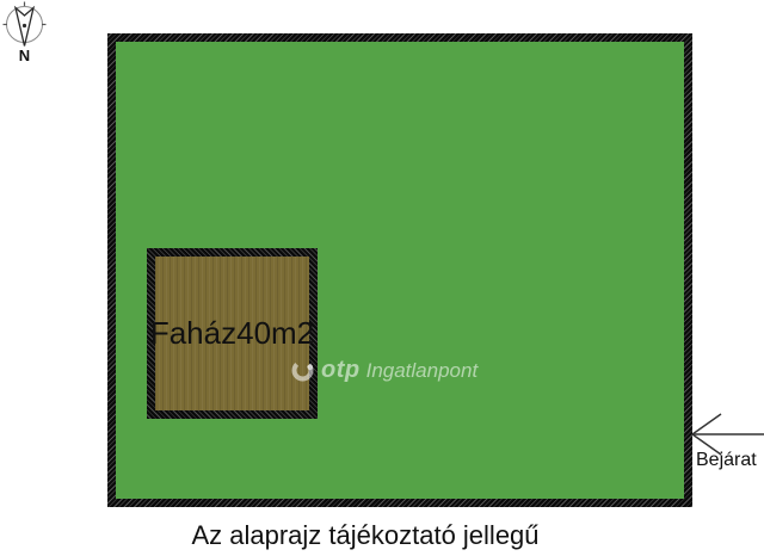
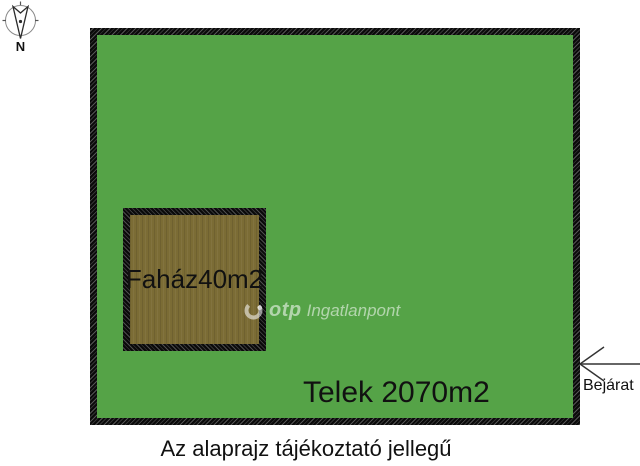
  N
  Faház40m2
  otp
  Ingatlanpont
+ Telek 2070m2
  Bejárat
  Az alaprajz tájékoztató jellegű
